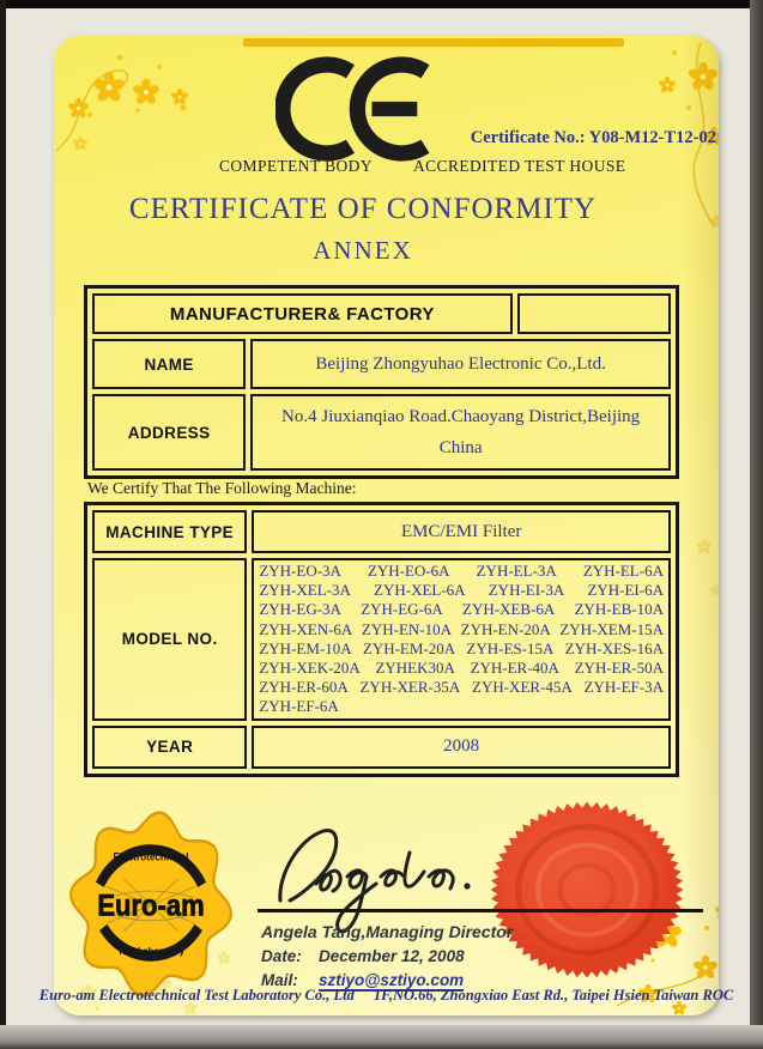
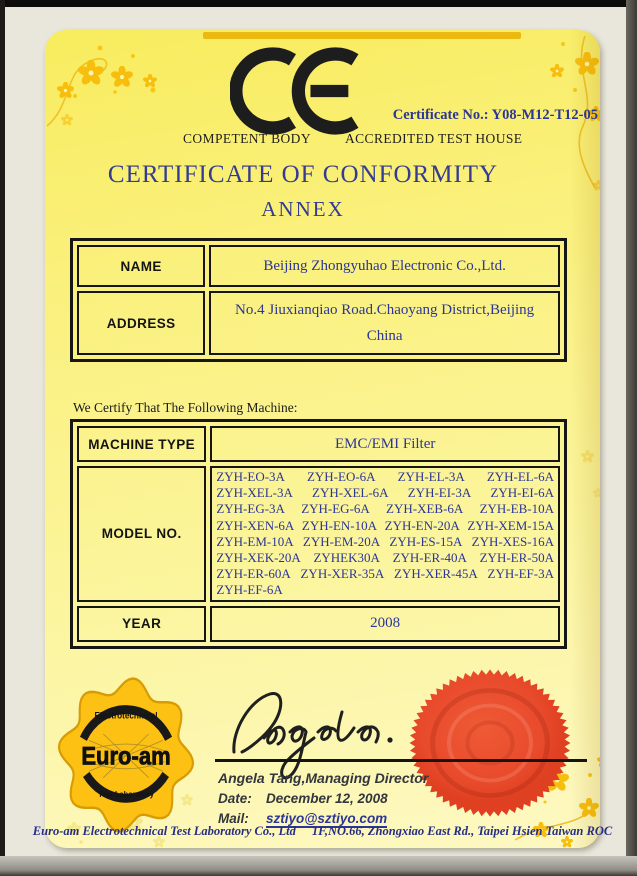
  COMPETENT BODY
  ACCREDITED TEST HOUSE
- Certificate No.: Y08-M12-T12-02
+ Certificate No.: Y08-M12-T12-05
  CERTIFICATE OF CONFORMITY
  ANNEX
- MANUFACTURER& FACTORY
  NAME	Beijing Zhongyuhao Electronic Co.,Ltd.
  ADDRESS	No.4 Jiuxianqiao Road.Chaoyang District,Beijing China
  We Certify That The Following Machine:
  MACHINE TYPE	EMC/EMI Filter
  MODEL NO.	ZYH-EO-3A ZYH-EO-6A ZYH-EL-3A ZYH-EL-6AZYH-XEL-3A ZYH-XEL-6A ZYH-EI-3A ZYH-EI-6AZYH-EG-3A ZYH-EG-6A ZYH-XEB-6A ZYH-EB-10AZYH-XEN-6A ZYH-EN-10A ZYH-EN-20A ZYH-XEM-15AZYH-EM-10A ZYH-EM-20A ZYH-ES-15A ZYH-XES-16AZYH-XEK-20A ZYHEK30A ZYH-ER-40A ZYH-ER-50AZYH-ER-60A ZYH-XER-35A ZYH-XER-45A ZYH-EF-3AZYH-EF-6A
  YEAR	2008
  Electrotechnical
  Euro-am
  Test Laboratory
  Angela Tang,Managing Director
  Date:
  December 12, 2008
  Mail:
  sztiyo@sztiyo.com
  Euro-am Electrotechnical Test Laboratory Co., Ltd
  1F,NO.66, Zhongxiao East Rd., Taipei Hsien Taiwan ROC
